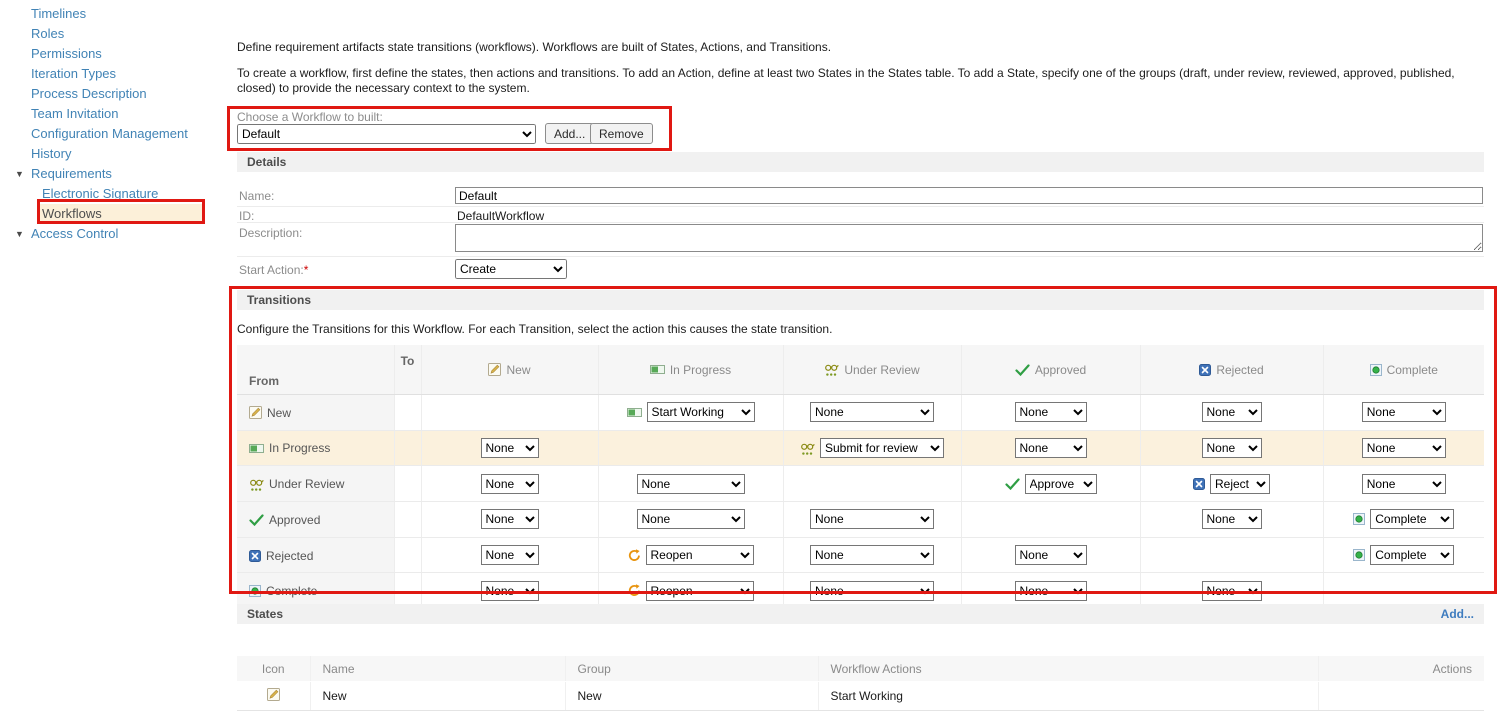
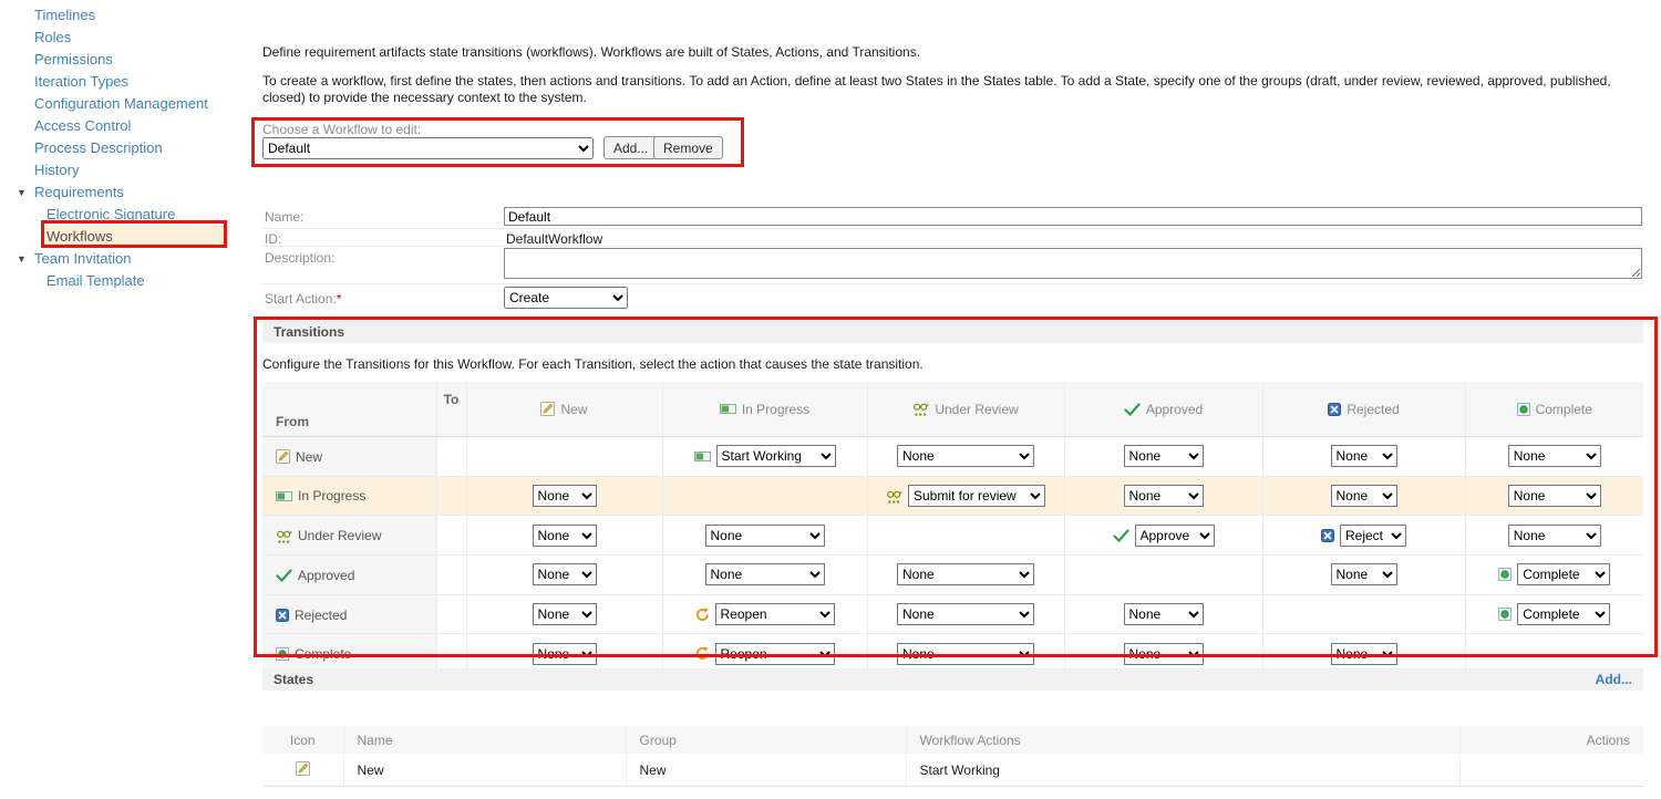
  Timelines
  Roles
  Permissions
  Iteration Types
- Process Description
+ Configuration Management
- Team Invitation
+ Access Control
- Configuration Management
+ Process Description
  History
  ▼
  Requirements
  Electronic Signature
  Workflows
  ▼
- Access Control
+ Team Invitation
+ Email Template
  Define requirement artifacts state transitions (workflows). Workflows are built of States, Actions, and Transitions.
  To create a workflow, first define the states, then actions and transitions. To add an Action, define at least two States in the States table. To add a State, specify one of the groups (draft, under review, reviewed, approved, published, closed) to provide the necessary context to the system.
- Choose a Workflow to built:
+ Choose a Workflow to edit:
  Default
  Add...
  Remove
- Details
  Name:
  Default
  ID:
  DefaultWorkflow
  Description:
  Start Action:*
  Create
  Transitions
- Configure the Transitions for this Workflow. For each Transition, select the action this causes the state transition.
+ Configure the Transitions for this Workflow. For each Transition, select the action that causes the state transition.
  From	To	New	In Progress	Under Review	Approved	Rejected	Complete
  New			Start Working	None	None	None	None
  In Progress		None		Submit for review	None	None	None
  Under Review		None	None		Approve	Reject	None
  Approved		None	None	None		None	Complete
  Rejected		None	Reopen	None	None		Complete
  Complete		None	Reopen	None	None	None
  Add...
  States
  Icon	Name	Group	Workflow Actions	Actions
  	New	New	Start Working
